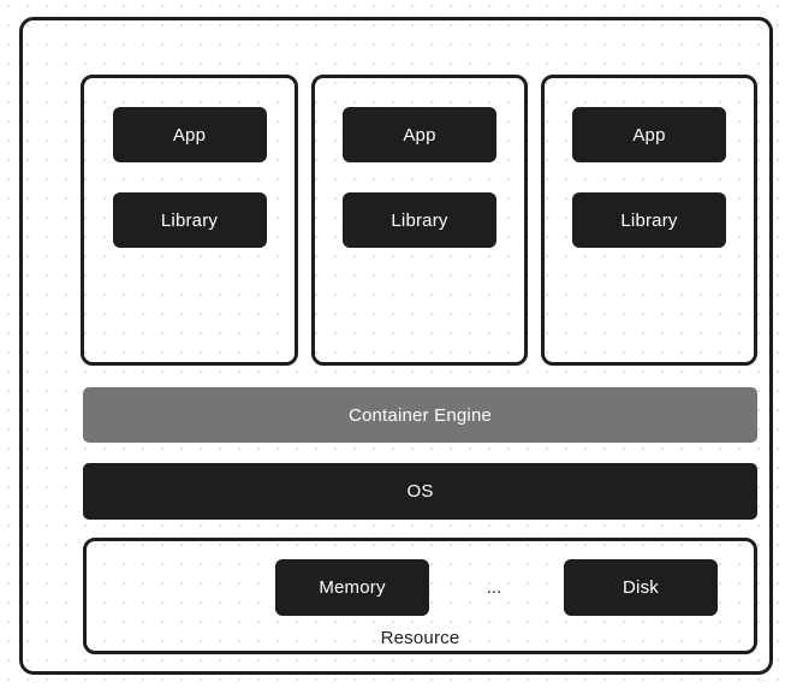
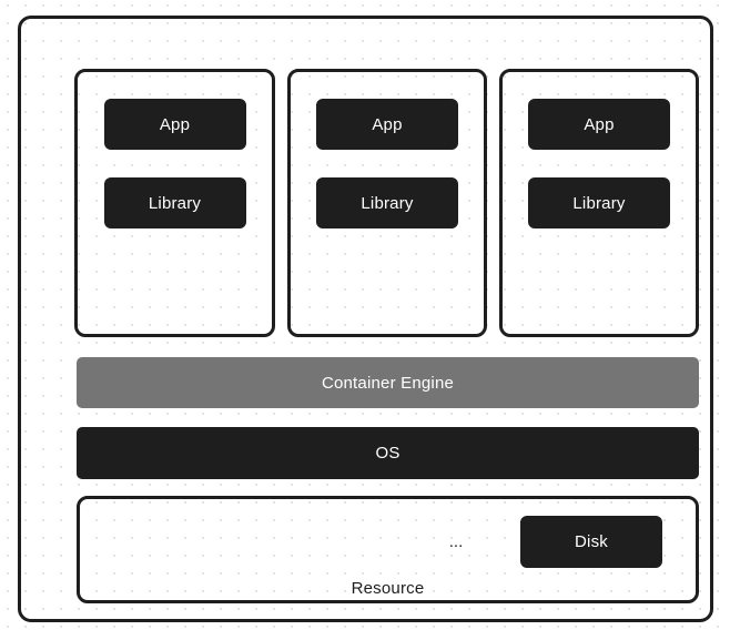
  App
  Library
  App
  Library
  App
  Library
  Container Engine
  OS
- Memory
  ...
  Disk
  Resource
